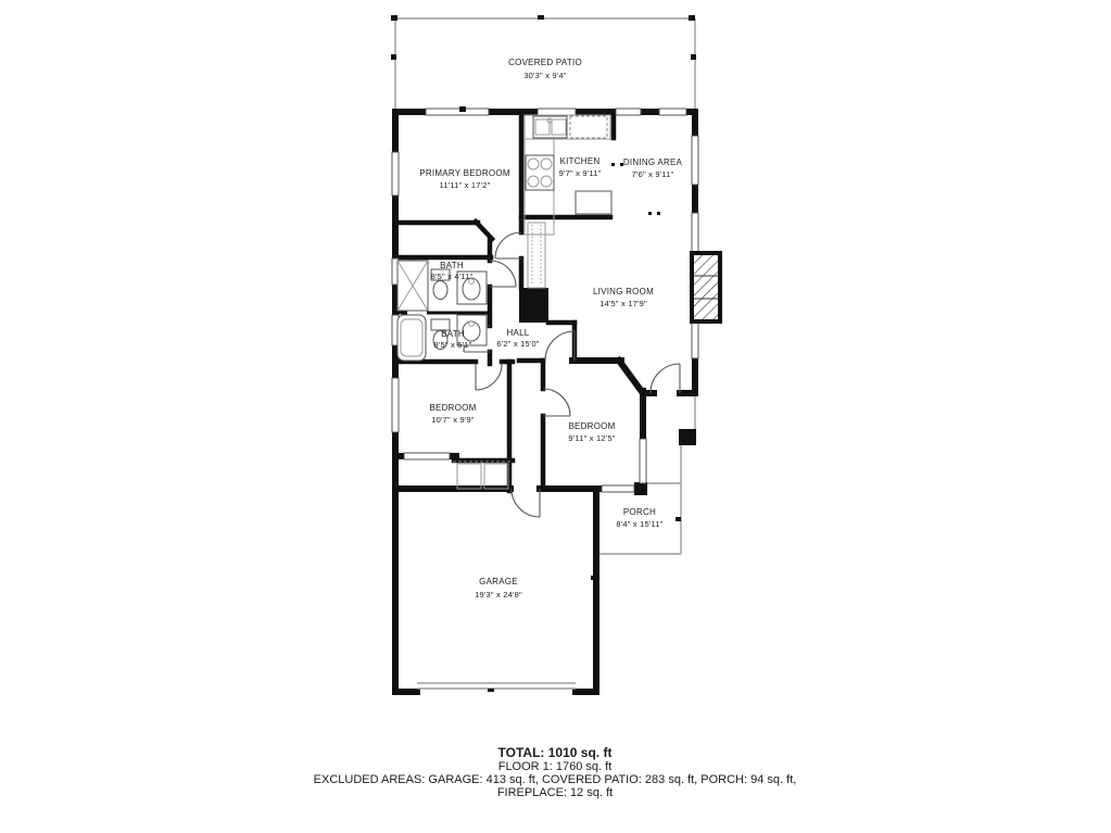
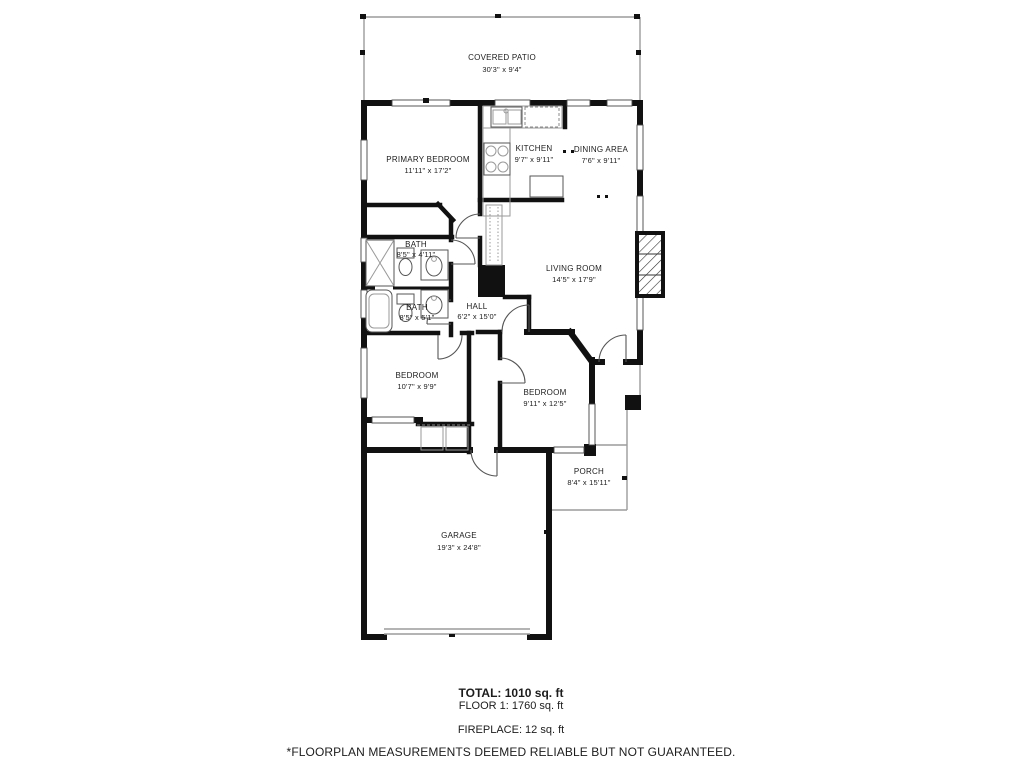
  COVERED PATIO
  30'3" x 9'4"
  PRIMARY BEDROOM
  11'11" x 17'2"
  KITCHEN
  9'7" x 9'11"
  DINING AREA
  7'6" x 9'11"
  LIVING ROOM
  14'5" x 17'9"
  BATH
  8'5" x 4'11"
  BATH
  8'5" x 5'1"
  HALL
  6'2" x 15'0"
  BEDROOM
  10'7" x 9'9"
  BEDROOM
  9'11" x 12'5"
  PORCH
  8'4" x 15'11"
  GARAGE
  19'3" x 24'8"
  TOTAL: 1010 sq. ft
  FLOOR 1: 1760 sq. ft
- EXCLUDED AREAS: GARAGE: 413 sq. ft, COVERED PATIO: 283 sq. ft, PORCH: 94 sq. ft,
  FIREPLACE: 12 sq. ft
+ *FLOORPLAN MEASUREMENTS DEEMED RELIABLE BUT NOT GUARANTEED.
